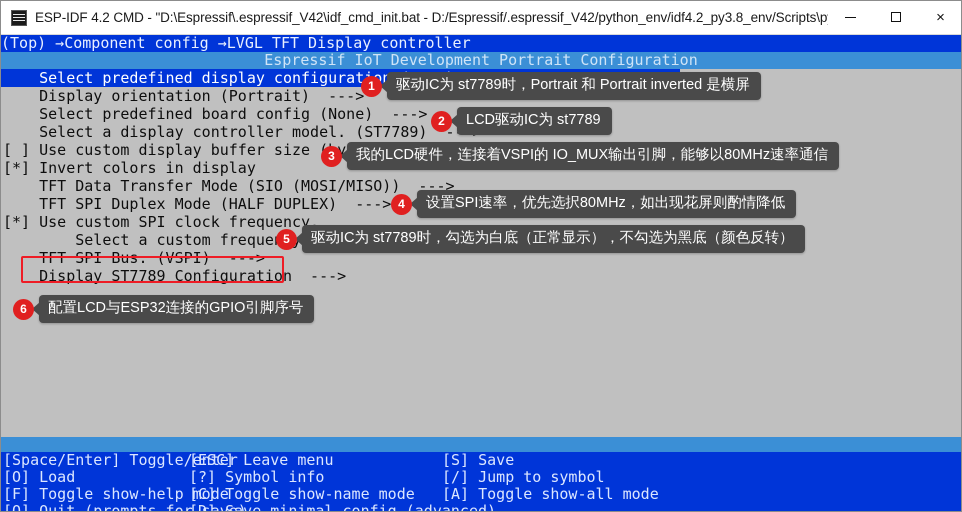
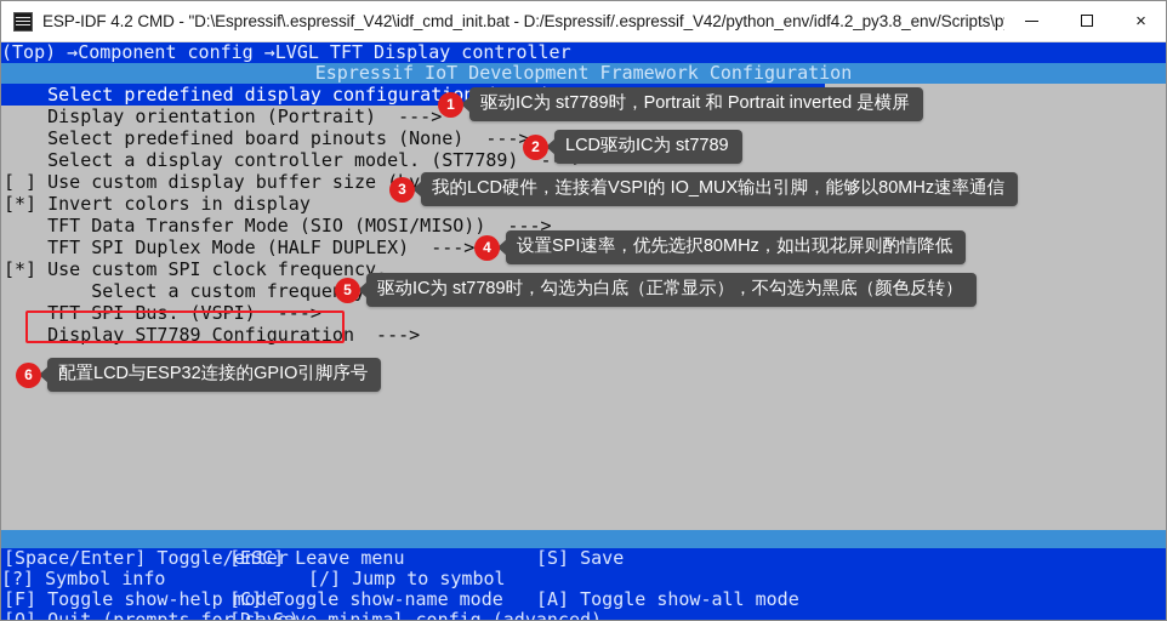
  ESP-IDF 4.2 CMD - "D:\Espressif\.espressif_V42\idf_cmd_init.bat - D:/Espressif/.espressif_V42/python_env/idf4.2_py3.8_env/Scripts\p
  ×
  (Top) →Component config →LVGL TFT Display controller
- Espressif IoT Development Portrait Configuration
+ Espressif IoT Development Framework Configuration
  Select predefined display configurat
  Display orientation (Portrait) --->
- Select predefined board config (None) --->
+ Select predefined board pinouts (None) --->
  Select a display controller model. (ST7789) -
  [ ] Use custom display buffer sizey
  [*] Invert colors in display
  TFT Data Transfer Mode (SIO (MOSI/MISO)) --->
  TFT SPI Duplex Mode (HALF DUPLEX) --->
  [*] Use custom SPI clock frequency.
  TFT SPI Bus. (VSPI) --->
  Display ST7789 Configuration --->
  [Space/Enter] Toggle/
  [ESC] Leave menu
  [S] Save
- [O] Load
  [?] Symbol info
  [/] Jump to symbol
  [F] Toggle show-help
  [C] Toggle show-name mode
  [A] Toggle show-all mode
  1
  驱动IC为 st7789时，Portrait 和 Portrait inverted 是横屏
  2
  LCD驱动IC为 st7789
  3
  我的LCD硬件，连接着VSPI的 IO_MUX输出引脚，能够以80MHz速率通信
  4
  设置SPI速率，优先选択80MHz，如出现花屏则酌情降低
  5
  驱动IC为 st7789时，勾选为白底（正常显示），不勾选为黑底（颜色反转）
  6
  配置LCD与ESP32连接的GPIO引脚序号
